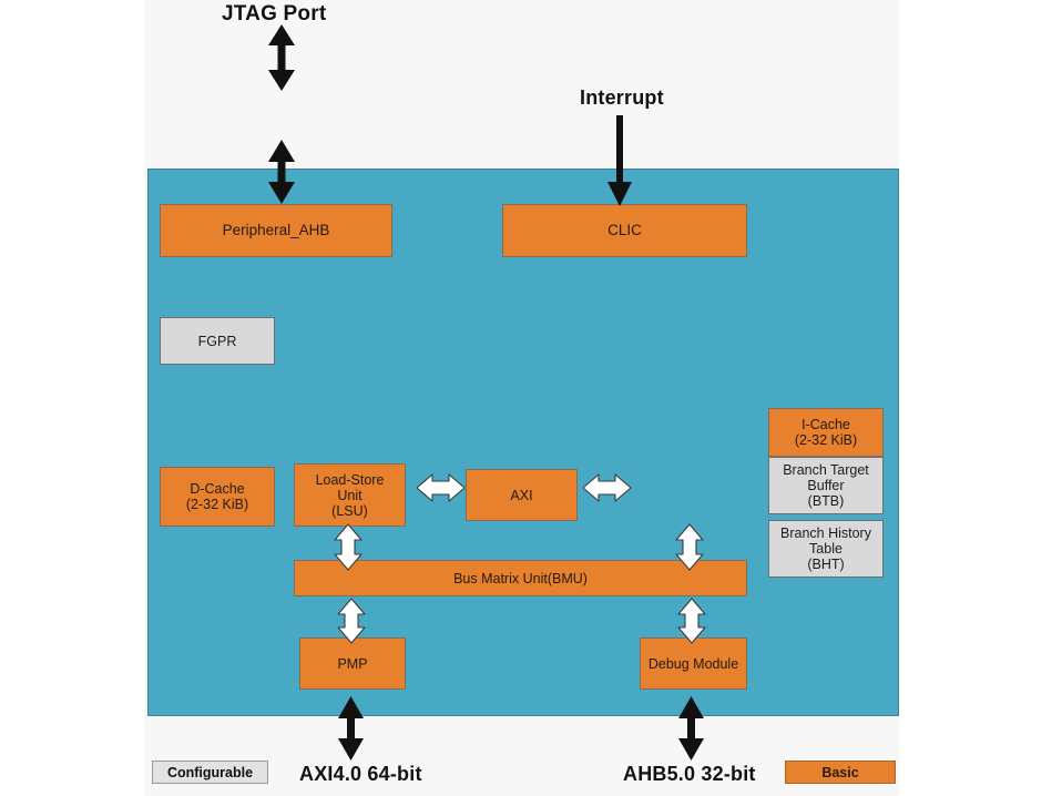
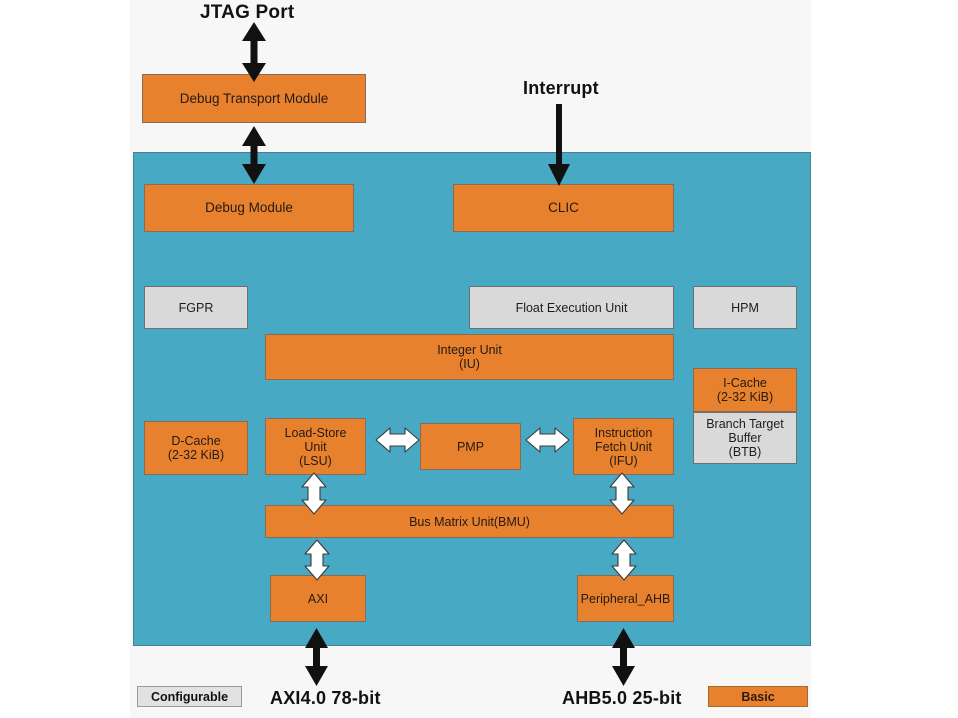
  JTAG Port
  Interrupt
+ Debug Transport Module
- Peripheral_AHB
+ Debug Module
  CLIC
  FGPR
+ Float Execution Unit
+ HPM
+ Integer Unit
+ (IU)
  I-Cache
  (2-32 KiB)
  Branch Target
  Buffer
  (BTB)
- Branch History
- Table
- (BHT)
  D-Cache
  (2-32 KiB)
  Load-Store
  Unit
  (LSU)
- AXI
+ PMP
+ Instruction
+ Fetch Unit
+ (IFU)
  Bus Matrix Unit(BMU)
- PMP
+ AXI
- Debug Module
+ Peripheral_AHB
- AXI4.0 64-bit
+ AXI4.0 78-bit
- AHB5.0 32-bit
+ AHB5.0 25-bit
  Configurable
  Basic
